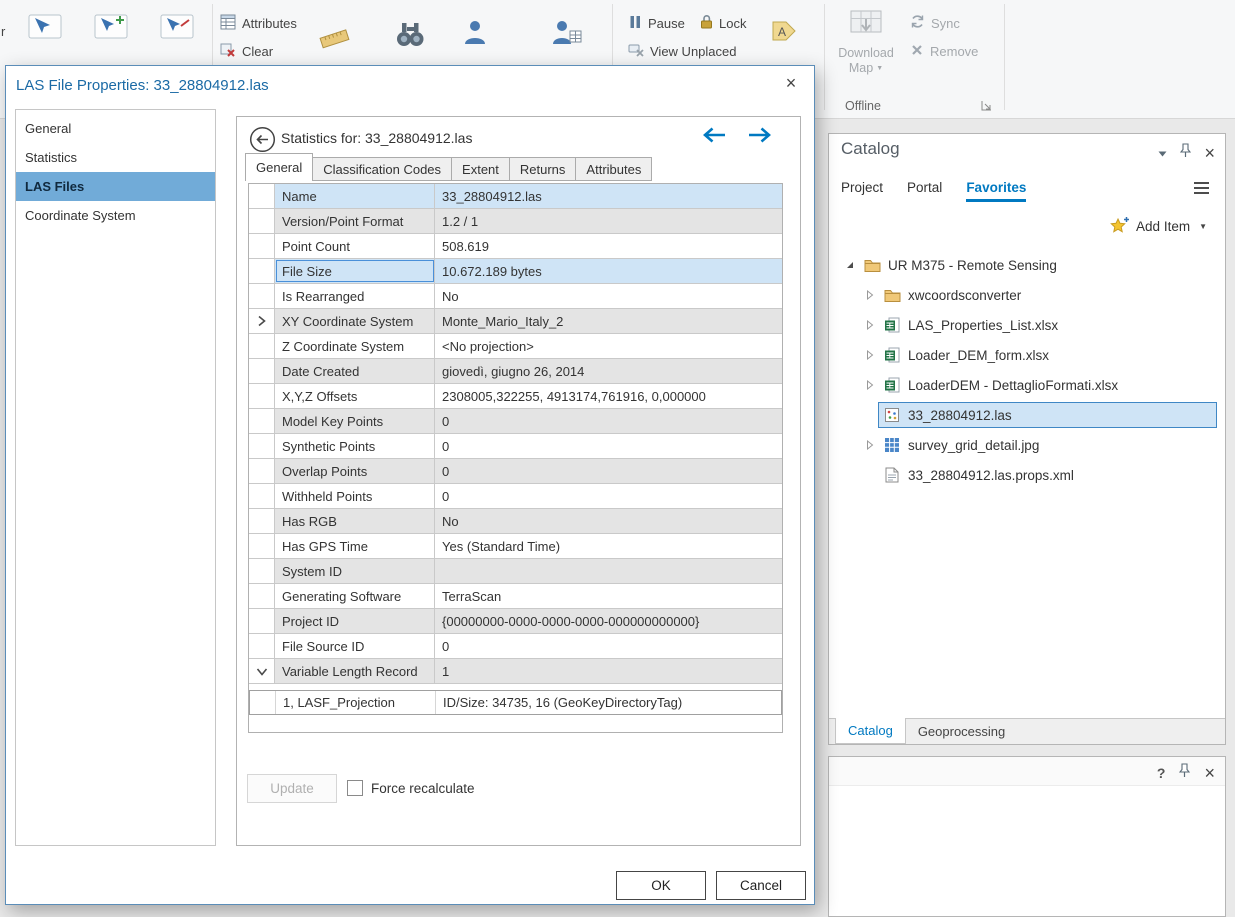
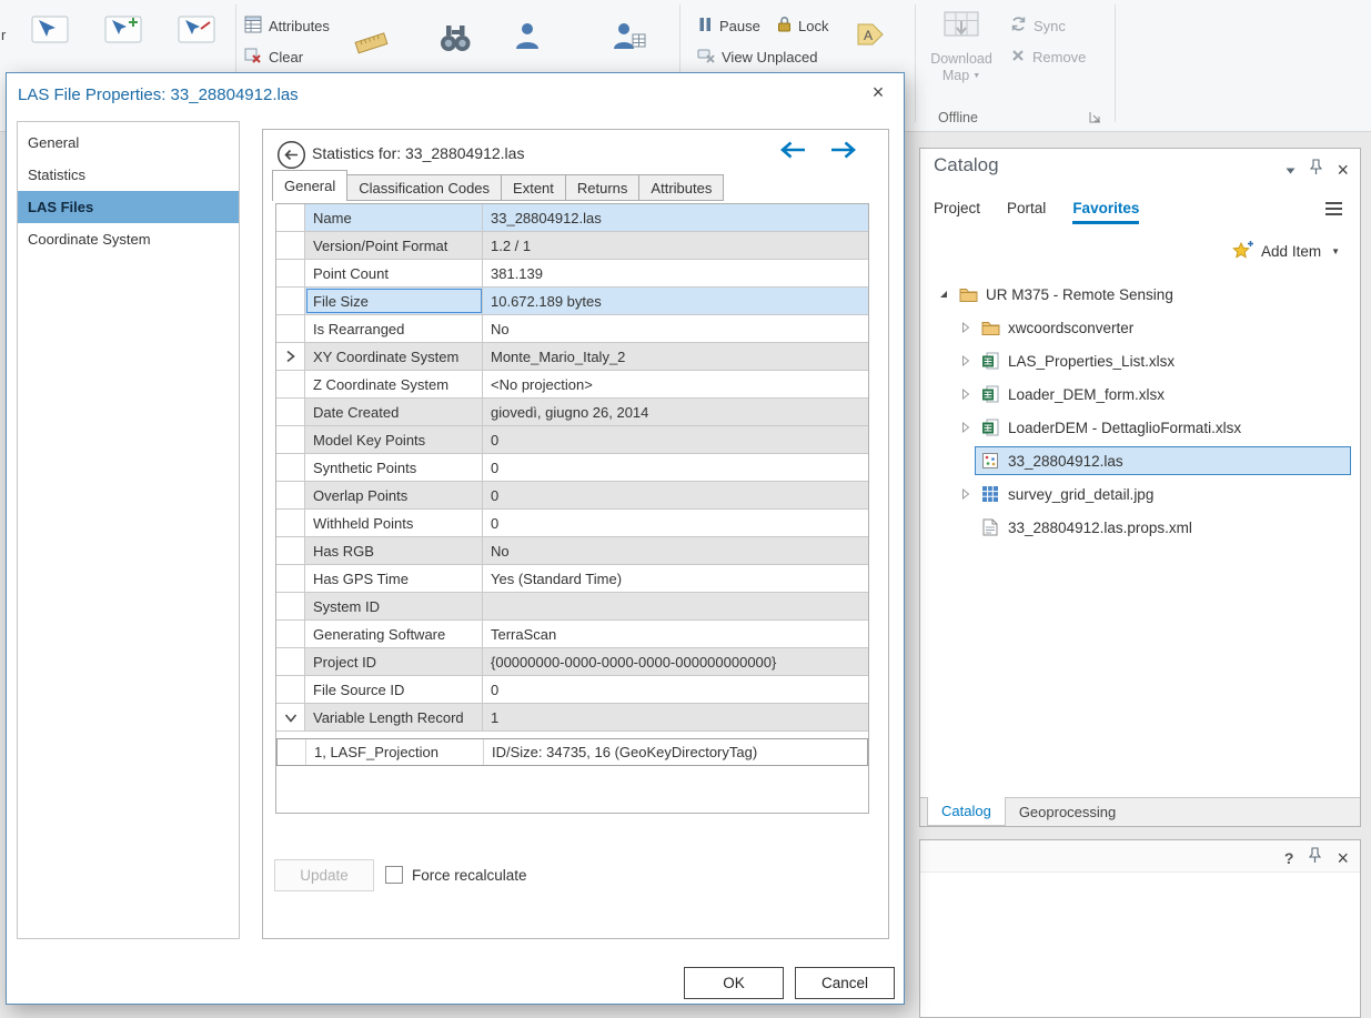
  r
  Attributes
  Clear
  Pause
  Lock
  View Unplaced
  A
  Download
  Map
  Sync
  Remove
  Offline
  Catalog
  ×
  Project
  Portal
  Favorites
  Add Item
  ▼
  UR M375 - Remote Sensing
  xwcoordsconverter
  LAS_Properties_List.xlsx
  Loader_DEM_form.xlsx
  LoaderDEM - DettaglioFormati.xlsx
  33_28804912.las
  survey_grid_detail.jpg
  33_28804912.las.props.xml
  Catalog
  Geoprocessing
  ?
  ×
  LAS File Properties: 33_28804912.las
  ×
  General
  Statistics
  LAS Files
  Coordinate System
  Statistics for: 33_28804912.las
  General
  Classification Codes
  Extent
  Returns
  Attributes
  Name
  33_28804912.las
  Version/Point Format
  1.2 / 1
  Point Count
- 508.619
+ 381.139
  File Size
  10.672.189 bytes
  Is Rearranged
  No
  XY Coordinate System
  Monte_Mario_Italy_2
  Z Coordinate System
  <No projection>
  Date Created
  giovedì, giugno 26, 2014
- X,Y,Z Offsets
- 2308005,322255, 4913174,761916, 0,000000
  Model Key Points
  0
  Synthetic Points
  0
  Overlap Points
  0
  Withheld Points
  0
  Has RGB
  No
  Has GPS Time
  Yes (Standard Time)
  System ID
  Generating Software
  TerraScan
  Project ID
  {00000000-0000-0000-0000-000000000000}
  File Source ID
  0
  Variable Length Record
  1
  1, LASF_Projection
  ID/Size: 34735, 16 (GeoKeyDirectoryTag)
  Update
  Force recalculate
  OK
  Cancel
